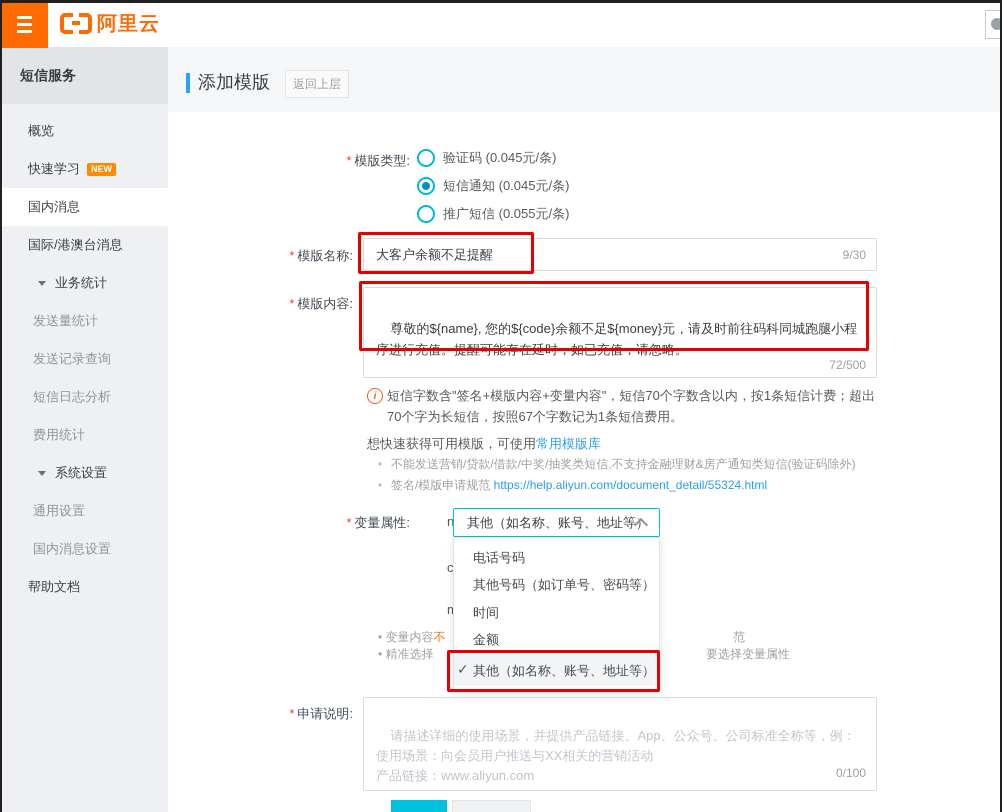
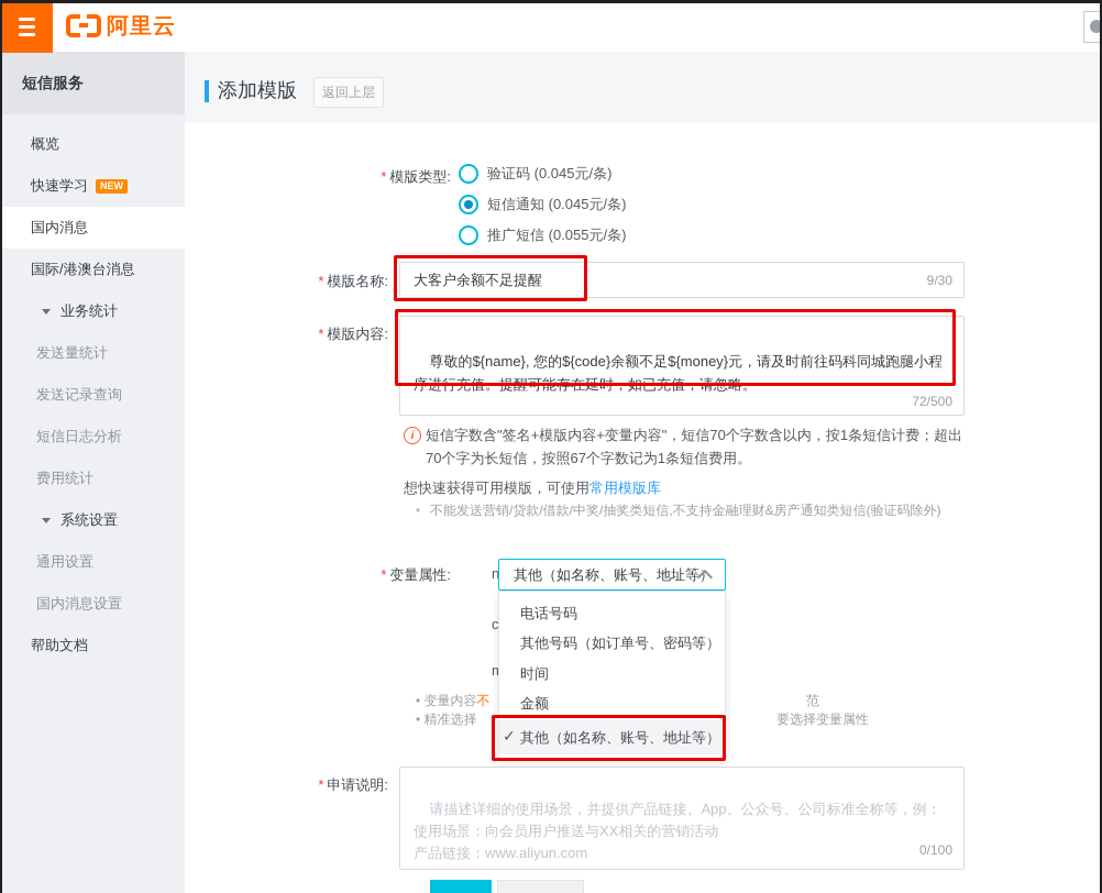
  阿里云
  短信服务
  概览
  快速学习
  NEW
  国内消息
  国际/港澳台消息
  业务统计
  发送量统计
  发送记录查询
  短信日志分析
  费用统计
  系统设置
  通用设置
  国内消息设置
  帮助文档
  添加模版
  返回上层
  * 模版类型:
  验证码 (0.045元/条)
  短信通知 (0.045元/条)
  推广短信 (0.055元/条)
  * 模版名称:
  大客户余额不足提醒
  9/30
  * 模版内容:
  尊敬的${name}, 您的${code}余额不足${money}元，请及时前往码科同城跑腿小程序进行充值。提醒可能存在延时，如已充值，请忽略。
  72/500
  i
  短信字数含"签名+模版内容+变量内容"，短信70个字数含以内，按1条短信计费；超出70个字为长短信，按照67个字数记为1条短信费用。
  想快速获得可用模版，可使用常用模版库
  不能发送营销/贷款/借款/中奖/抽奖类短信,不支持金融理财&房产通知类短信(验证码除外)
- 签名/模版申请规范 https://help.aliyun.com/document_detail/55324.html
  * 变量属性:
  • 变量内容不
  范
  • 精准选择
  要选择变量属性
  其他（如名称、账号、地址等）
  电话号码
  其他号码（如订单号、密码等）
  时间
  金额
  ✓
  其他（如名称、账号、地址等）
  * 申请说明:
  请描述详细的使用场景，并提供产品链接、App、公众号、公司标准全称等，例：
  使用场景：向会员用户推送与XX相关的营销活动
  产品链接：www.aliyun.com
  0/100
